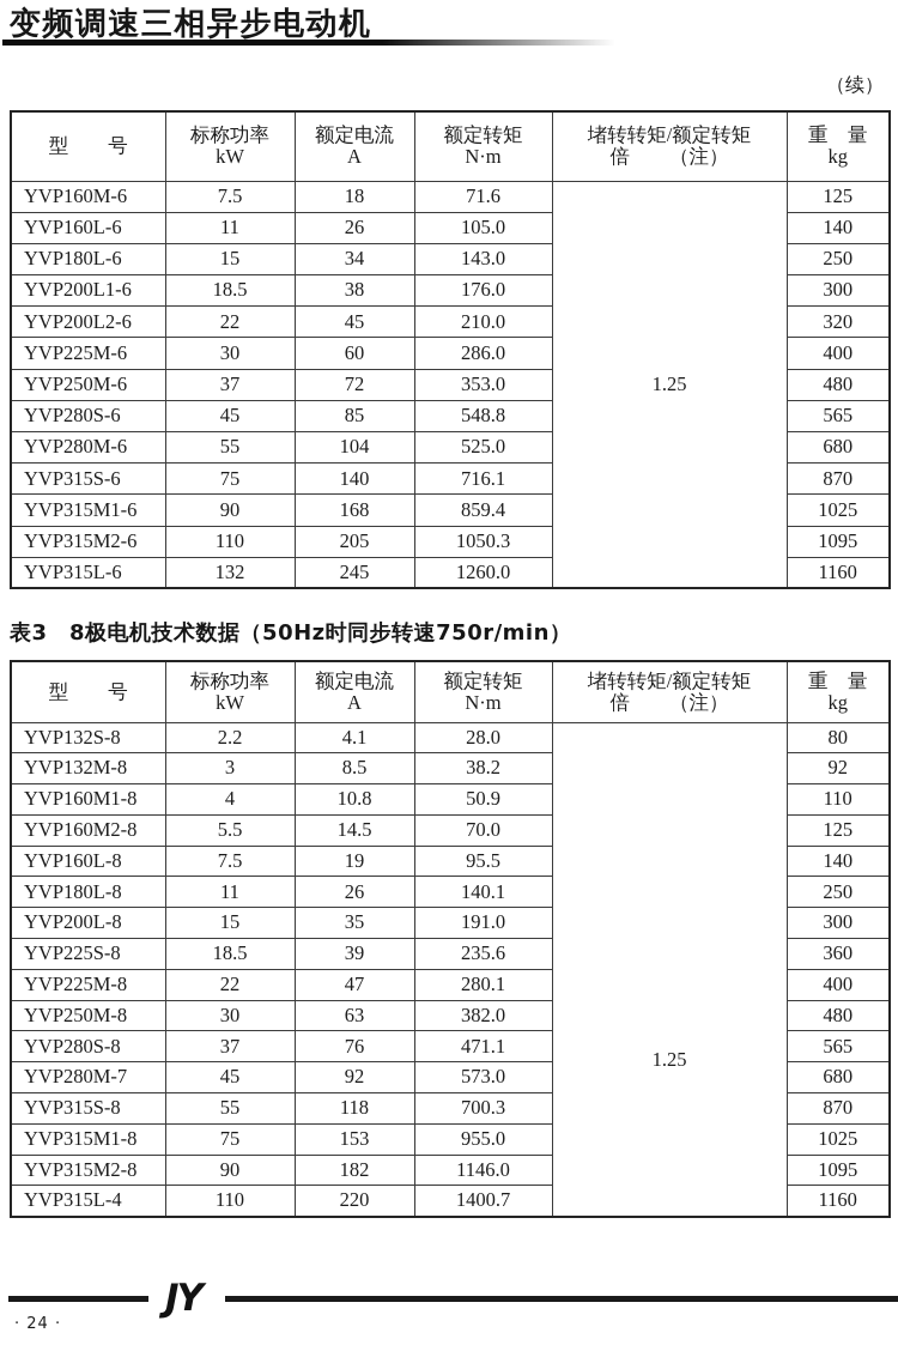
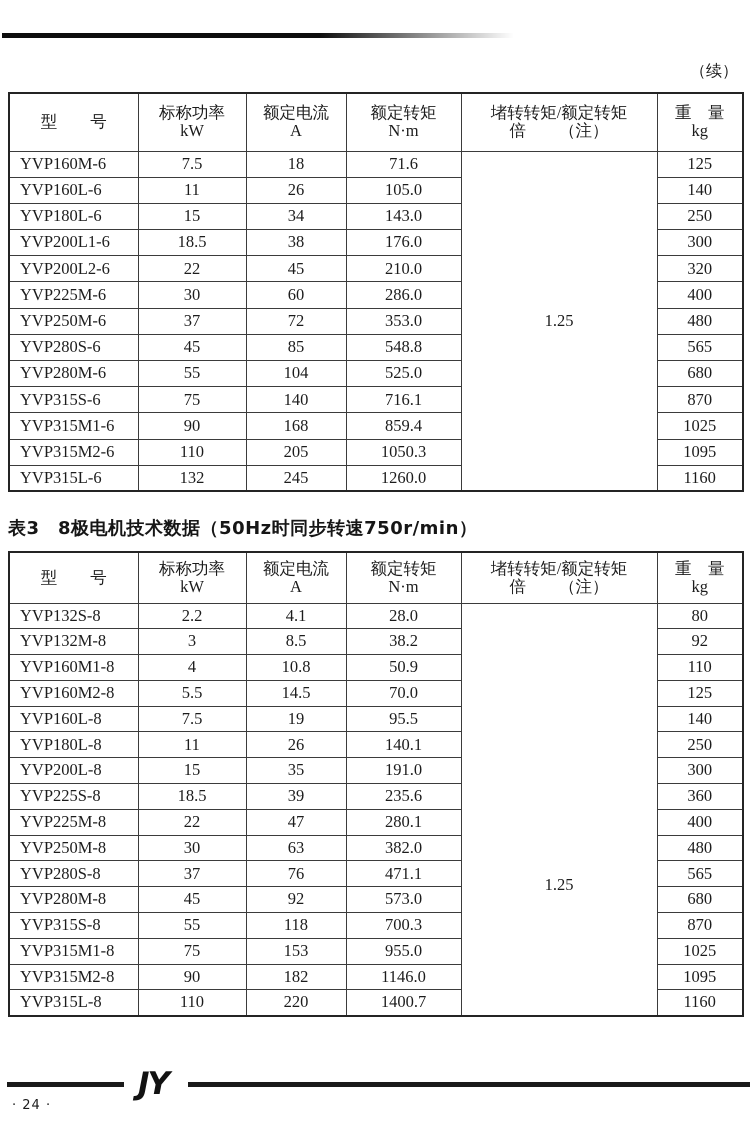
- 变频调速三相异步电动机
  （续）
  型 号	标称功率kW	额定电流A	额定转矩N·m	堵转转矩/额定转矩倍 （注）	重 量kg
  YVP160M-6	7.5	18	71.6	1.25	125
  YVP160L-6	11	26	105.0	140
  YVP180L-6	15	34	143.0	250
  YVP200L1-6	18.5	38	176.0	300
  YVP200L2-6	22	45	210.0	320
  YVP225M-6	30	60	286.0	400
  YVP250M-6	37	72	353.0	480
  YVP280S-6	45	85	548.8	565
  YVP280M-6	55	104	525.0	680
  YVP315S-6	75	140	716.1	870
  YVP315M1-6	90	168	859.4	1025
  YVP315M2-6	110	205	1050.3	1095
  YVP315L-6	132	245	1260.0	1160
  表3 8极电机技术数据（50Hz时同步转速750r/min）
  型 号	标称功率kW	额定电流A	额定转矩N·m	堵转转矩/额定转矩倍 （注）	重 量kg
  YVP132S-8	2.2	4.1	28.0	1.25	80
  YVP132M-8	3	8.5	38.2	92
  YVP160M1-8	4	10.8	50.9	110
  YVP160M2-8	5.5	14.5	70.0	125
  YVP160L-8	7.5	19	95.5	140
  YVP180L-8	11	26	140.1	250
  YVP200L-8	15	35	191.0	300
  YVP225S-8	18.5	39	235.6	360
  YVP225M-8	22	47	280.1	400
  YVP250M-8	30	63	382.0	480
  YVP280S-8	37	76	471.1	565
- YVP280M-7	45	92	573.0	680
+ YVP280M-8	45	92	573.0	680
  YVP315S-8	55	118	700.3	870
  YVP315M1-8	75	153	955.0	1025
  YVP315M2-8	90	182	1146.0	1095
- YVP315L-4	110	220	1400.7	1160
+ YVP315L-8	110	220	1400.7	1160
  JY
  · 24 ·
